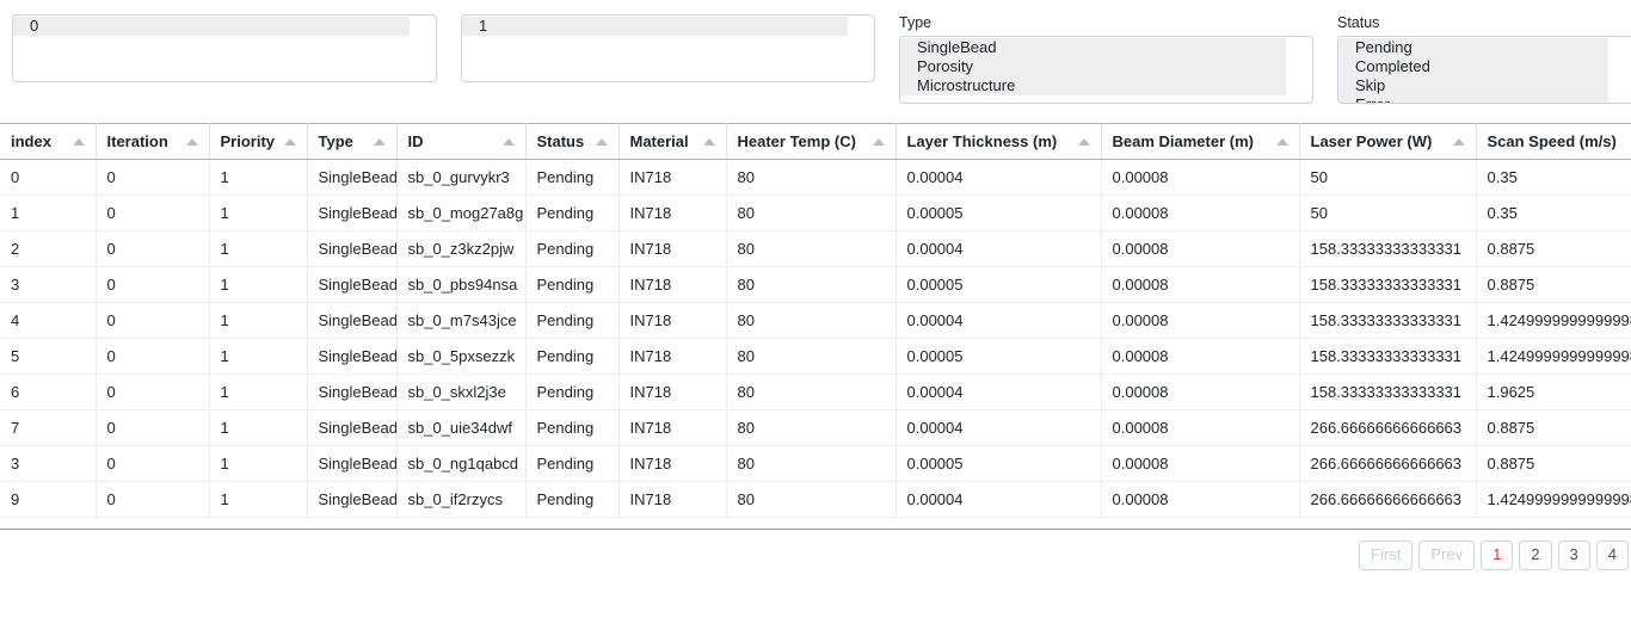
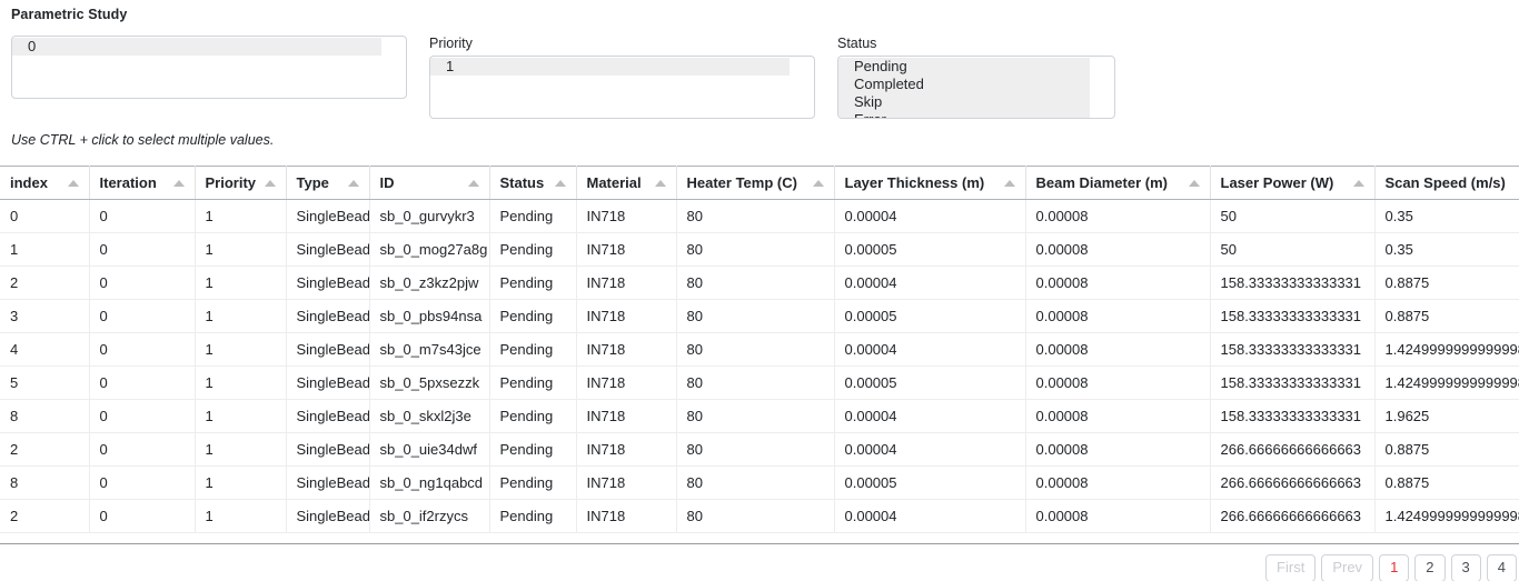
+ Parametric Study
  0
+ Priority
  1
- Type
- SingleBead
- Porosity
- Microstructure
  Status
  Pending
  Completed
  Skip
+ Use CTRL + click to select multiple values.
  index	Iteration	Priority	Type	ID	Status	Material	Heater Temp (C)	Layer Thickness (m)	Beam Diameter (m)	Laser Power (W)	Scan Speed (m/s)
  0	0	1	SingleBead	sb_0_gurvykr3	Pending	IN718	80	0.00004	0.00008	50	0.35
  1	0	1	SingleBead	sb_0_mog27a8g	Pending	IN718	80	0.00005	0.00008	50	0.35
  2	0	1	SingleBead	sb_0_z3kz2pjw	Pending	IN718	80	0.00004	0.00008	158.33333333333331	0.8875
  3	0	1	SingleBead	sb_0_pbs94nsa	Pending	IN718	80	0.00005	0.00008	158.33333333333331	0.8875
  4	0	1	SingleBead	sb_0_m7s43jce	Pending	IN718	80	0.00004	0.00008	158.33333333333331	1.424999999999999
  5	0	1	SingleBead	sb_0_5pxsezzk	Pending	IN718	80	0.00005	0.00008	158.33333333333331	1.424999999999999
- 6	0	1	SingleBead	sb_0_skxl2j3e	Pending	IN718	80	0.00004	0.00008	158.33333333333331	1.9625
+ 8	0	1	SingleBead	sb_0_skxl2j3e	Pending	IN718	80	0.00004	0.00008	158.33333333333331	1.9625
- 7	0	1	SingleBead	sb_0_uie34dwf	Pending	IN718	80	0.00004	0.00008	266.66666666666663	0.8875
+ 2	0	1	SingleBead	sb_0_uie34dwf	Pending	IN718	80	0.00004	0.00008	266.66666666666663	0.8875
- 3	0	1	SingleBead	sb_0_ng1qabcd	Pending	IN718	80	0.00005	0.00008	266.66666666666663	0.8875
+ 8	0	1	SingleBead	sb_0_ng1qabcd	Pending	IN718	80	0.00005	0.00008	266.66666666666663	0.8875
- 9	0	1	SingleBead	sb_0_if2rzycs	Pending	IN718	80	0.00004	0.00008	266.66666666666663	1.424999999999999
+ 2	0	1	SingleBead	sb_0_if2rzycs	Pending	IN718	80	0.00004	0.00008	266.66666666666663	1.424999999999999
  First
  Prev
  1
  2
  3
  4
